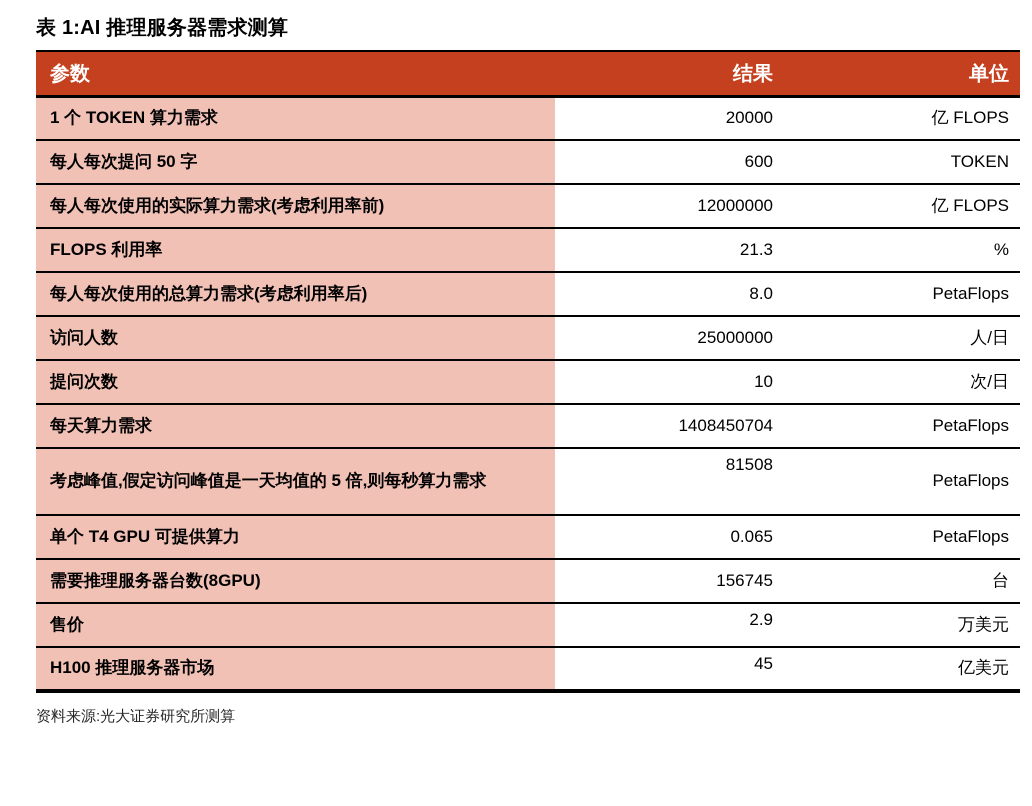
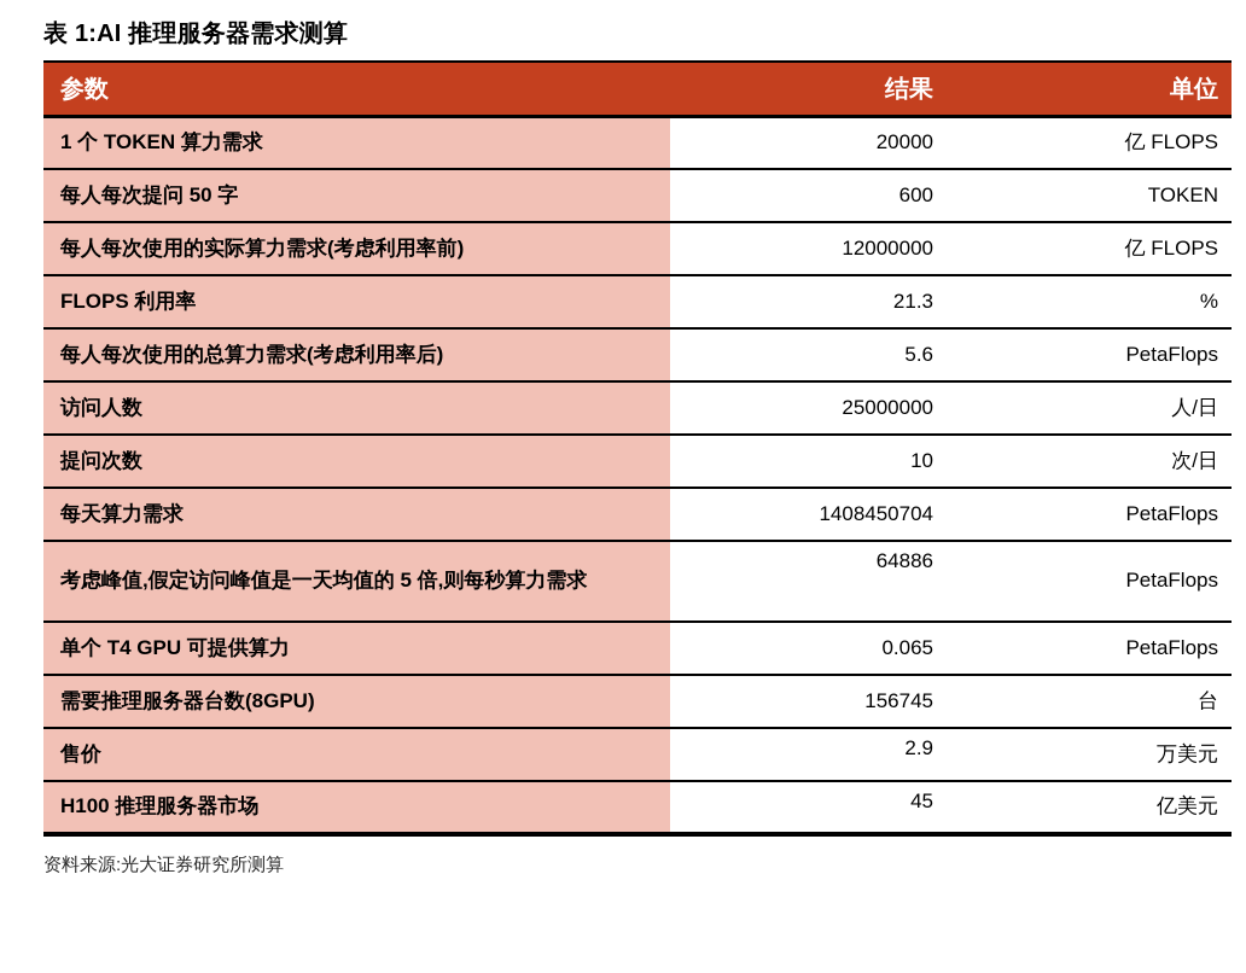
  表 1:AI 推理服务器需求测算
  参数	结果	单位
  1 个 TOKEN 算力需求	20000	亿 FLOPS
  每人每次提问 50 字	600	TOKEN
  每人每次使用的实际算力需求(考虑利用率前)	12000000	亿 FLOPS
  FLOPS 利用率	21.3	%
- 每人每次使用的总算力需求(考虑利用率后)	8.0	PetaFlops
+ 每人每次使用的总算力需求(考虑利用率后)	5.6	PetaFlops
  访问人数	25000000	人/日
  提问次数	10	次/日
  每天算力需求	1408450704	PetaFlops
- 考虑峰值,假定访问峰值是一天均值的 5 倍,则每秒算力需求	81508	PetaFlops
+ 考虑峰值,假定访问峰值是一天均值的 5 倍,则每秒算力需求	64886	PetaFlops
  单个 T4 GPU 可提供算力	0.065	PetaFlops
  需要推理服务器台数(8GPU)	156745	台
  售价	2.9	万美元
  H100 推理服务器市场	45	亿美元
  资料来源:光大证券研究所测算
